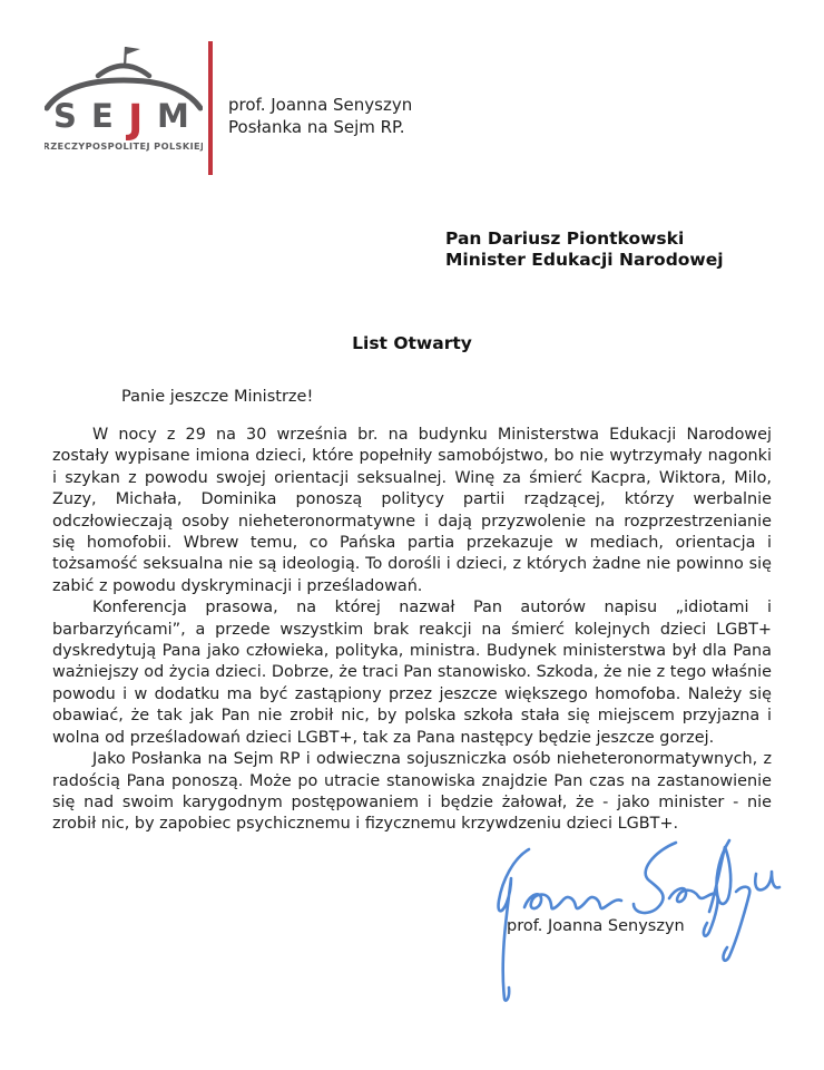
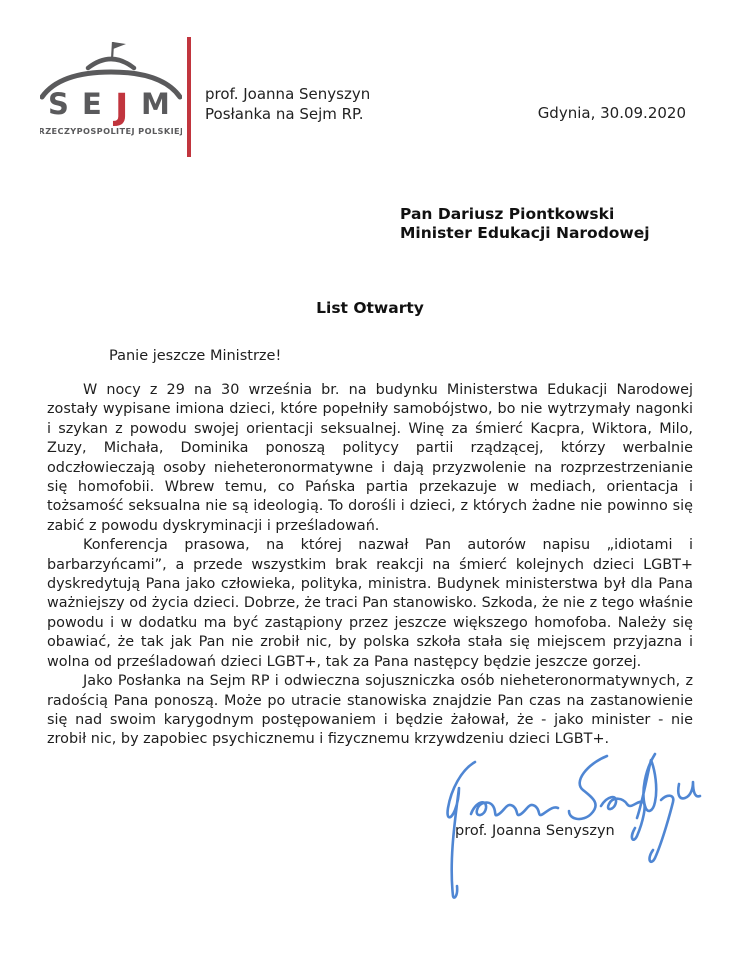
  S
  E
  J
  M
  RZECZYPOSPOLITEJ POLSKIEJ
  prof. Joanna Senyszyn
  Posłanka na Sejm RP.
+ Gdynia, 30.09.2020
  Pan Dariusz Piontkowski
  Minister Edukacji Narodowej
  List Otwarty
  Panie jeszcze Ministrze!
  W nocy z 29 na 30 września br. na budynku Ministerstwa Edukacji Narodowej zostały wypisane imiona dzieci, które popełniły samobójstwo, bo nie wytrzymały nagonki i szykan z powodu swojej orientacji seksualnej. Winę za śmierć Kacpra, Wiktora, Milo, Zuzy, Michała, Dominika ponoszą politycy partii rządzącej, którzy werbalnie odczłowieczają osoby nieheteronormatywne i dają przyzwolenie na rozprzestrzenianie się homofobii. Wbrew temu, co Pańska partia przekazuje w mediach, orientacja i tożsamość seksualna nie są ideologią. To dorośli i dzieci, z których żadne nie powinno się zabić z powodu dyskryminacji i prześladowań.
  Konferencja prasowa, na której nazwał Pan autorów napisu „idiotami i barbarzyńcami”, a przede wszystkim brak reakcji na śmierć kolejnych dzieci LGBT+ dyskredytują Pana jako człowieka, polityka, ministra. Budynek ministerstwa był dla Pana ważniejszy od życia dzieci. Dobrze, że traci Pan stanowisko. Szkoda, że nie z tego właśnie powodu i w dodatku ma być zastąpiony przez jeszcze większego homofoba. Należy się obawiać, że tak jak Pan nie zrobił nic, by polska szkoła stała się miejscem przyjazna i wolna od prześladowań dzieci LGBT+, tak za Pana następcy będzie jeszcze gorzej.
  Jako Posłanka na Sejm RP i odwieczna sojuszniczka osób nieheteronormatywnych, z radością Pana ponoszą. Może po utracie stanowiska znajdzie Pan czas na zastanowienie się nad swoim karygodnym postępowaniem i będzie żałował, że - jako minister - nie zrobił nic, by zapobiec psychicznemu i fizycznemu krzywdzeniu dzieci LGBT+.
  prof. Joanna Senyszyn
